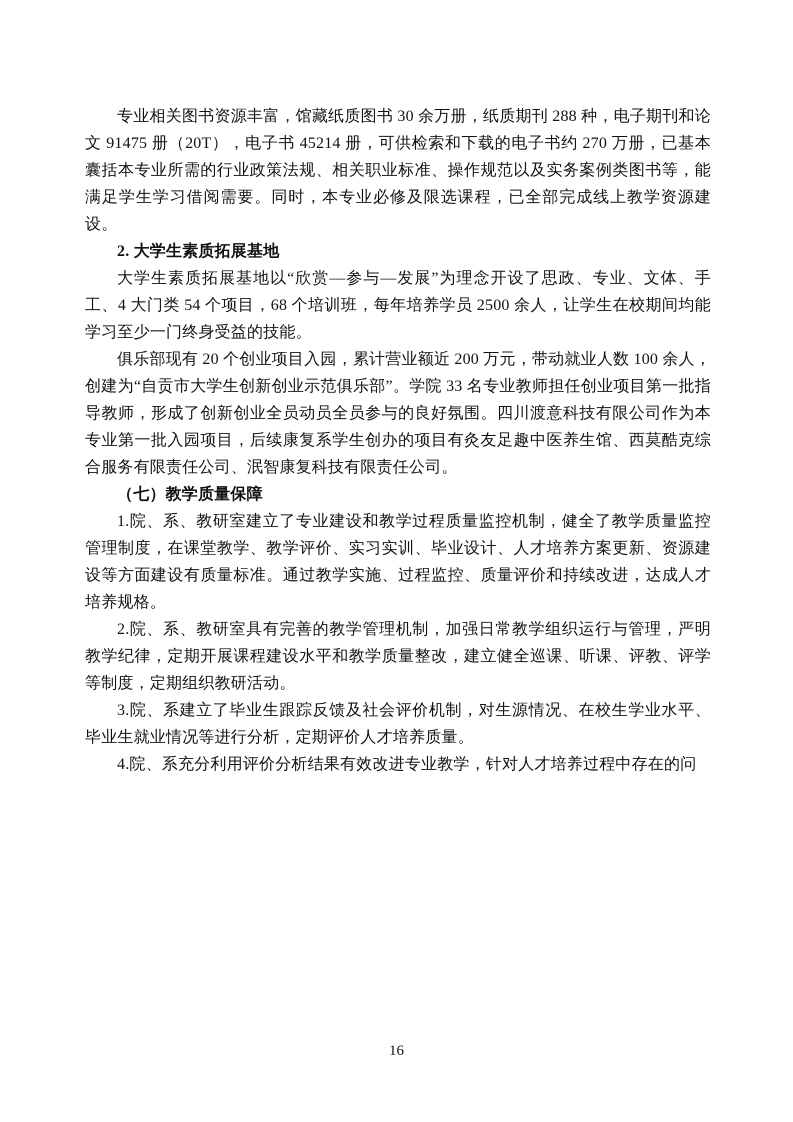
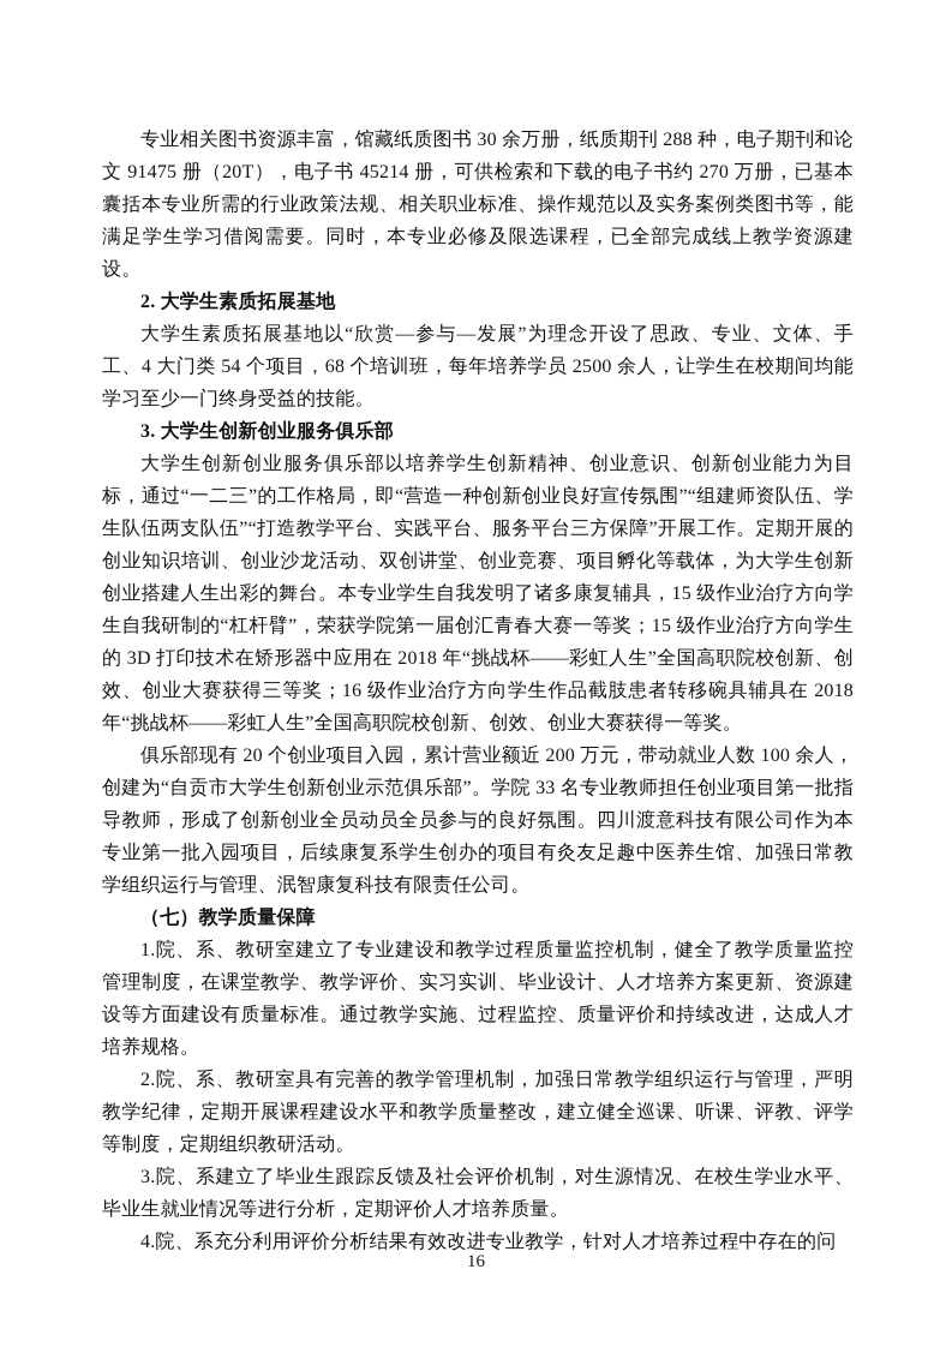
  专业相关图书资源丰富，馆藏纸质图书 30 余万册，纸质期刊 288 种，电子期刊和论文 91475 册（20T），电子书 45214 册，可供检索和下载的电子书约 270 万册，已基本囊括本专业所需的行业政策法规、相关职业标准、操作规范以及实务案例类图书等，能满足学生学习借阅需要。同时，本专业必修及限选课程，已全部完成线上教学资源建设。
  2. 大学生素质拓展基地
  大学生素质拓展基地以“欣赏—参与—发展”为理念开设了思政、专业、文体、手工、4 大门类 54 个项目，68 个培训班，每年培养学员 2500 余人，让学生在校期间均能学习至少一门终身受益的技能。
+ 3. 大学生创新创业服务俱乐部
+ 大学生创新创业服务俱乐部以培养学生创新精神、创业意识、创新创业能力为目标，通过“一二三”的工作格局，即“营造一种创新创业良好宣传氛围”“组建师资队伍、学生队伍两支队伍”“打造教学平台、实践平台、服务平台三方保障”开展工作。定期开展的创业知识培训、创业沙龙活动、双创讲堂、创业竞赛、项目孵化等载体，为大学生创新创业搭建人生出彩的舞台。本专业学生自我发明了诸多康复辅具，15 级作业治疗方向学生自我研制的“杠杆臂”，荣获学院第一届创汇青春大赛一等奖；15 级作业治疗方向学生的 3D 打印技术在矫形器中应用在 2018 年“挑战杯——彩虹人生”全国高职院校创新、创效、创业大赛获得三等奖；16 级作业治疗方向学生作品截肢患者转移碗具辅具在 2018 年“挑战杯——彩虹人生”全国高职院校创新、创效、创业大赛获得一等奖。
- 俱乐部现有 20 个创业项目入园，累计营业额近 200 万元，带动就业人数 100 余人，创建为“自贡市大学生创新创业示范俱乐部”。学院 33 名专业教师担任创业项目第一批指导教师，形成了创新创业全员动员全员参与的良好氛围。四川渡意科技有限公司作为本专业第一批入园项目，后续康复系学生创办的项目有灸友足趣中医养生馆、西莫酷克综合服务有限责任公司、泯智康复科技有限责任公司。
+ 俱乐部现有 20 个创业项目入园，累计营业额近 200 万元，带动就业人数 100 余人，创建为“自贡市大学生创新创业示范俱乐部”。学院 33 名专业教师担任创业项目第一批指导教师，形成了创新创业全员动员全员参与的良好氛围。四川渡意科技有限公司作为本专业第一批入园项目，后续康复系学生创办的项目有灸友足趣中医养生馆、加强日常教学组织运行与管理、泯智康复科技有限责任公司。
  （七）教学质量保障
  1.院、系、教研室建立了专业建设和教学过程质量监控机制，健全了教学质量监控管理制度，在课堂教学、教学评价、实习实训、毕业设计、人才培养方案更新、资源建设等方面建设有质量标准。通过教学实施、过程监控、质量评价和持续改进，达成人才培养规格。
  2.院、系、教研室具有完善的教学管理机制，加强日常教学组织运行与管理，严明教学纪律，定期开展课程建设水平和教学质量整改，建立健全巡课、听课、评教、评学等制度，定期组织教研活动。
  3.院、系建立了毕业生跟踪反馈及社会评价机制，对生源情况、在校生学业水平、毕业生就业情况等进行分析，定期评价人才培养质量。
  4.院、系充分利用评价分析结果有效改进专业教学，针对人才培养过程中存在的问
  16
